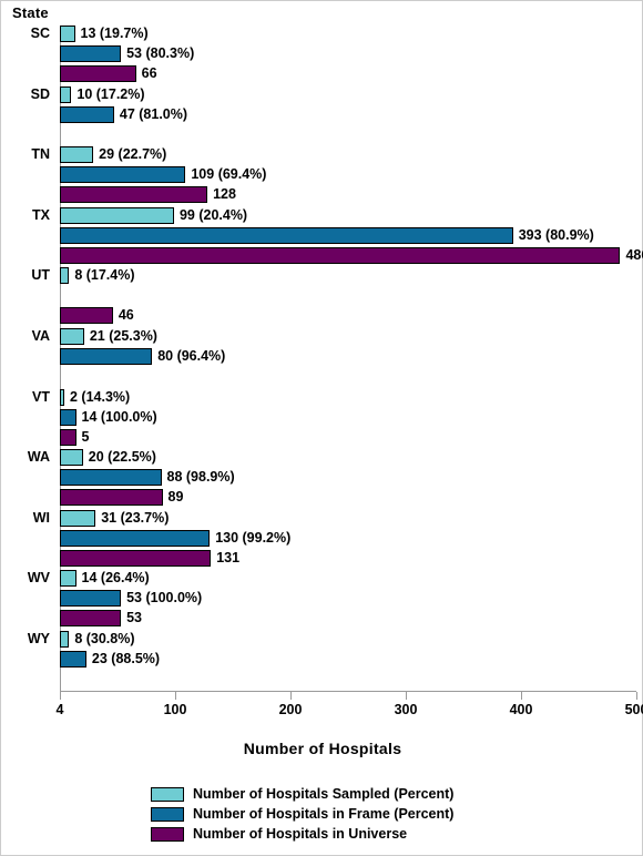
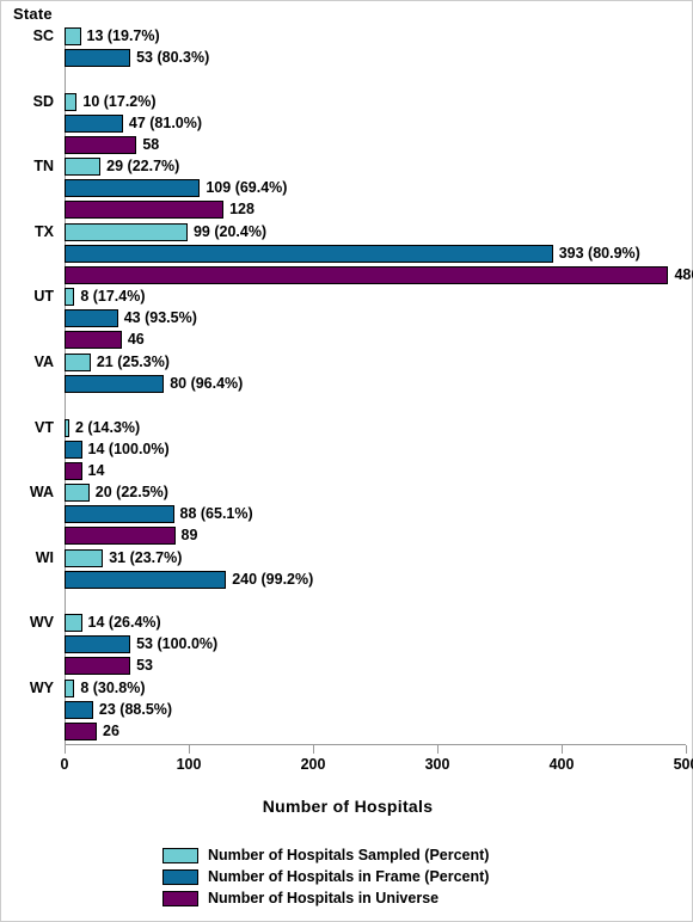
  State
  SC
  13 (19.7%)
  53 (80.3%)
- 66
  SD
  10 (17.2%)
  47 (81.0%)
+ 58
  TN
  29 (22.7%)
  109 (69.4%)
  128
  TX
  99 (20.4%)
  393 (80.9%)
  UT
  8 (17.4%)
+ 43 (93.5%)
  46
  VA
  21 (25.3%)
  80 (96.4%)
  VT
  2 (14.3%)
  14 (100.0%)
- 5
+ 14
  WA
  20 (22.5%)
- 88 (98.9%)
+ 88 (65.1%)
  89
  WI
  31 (23.7%)
- 130 (99.2%)
+ 240 (99.2%)
- 131
  WV
  14 (26.4%)
  53 (100.0%)
  53
  WY
  8 (30.8%)
  23 (88.5%)
+ 26
- 4
+ 0
  100
  200
  300
  400
  Number of Hospitals
  Number of Hospitals Sampled (Percent)
  Number of Hospitals in Frame (Percent)
  Number of Hospitals in Universe
